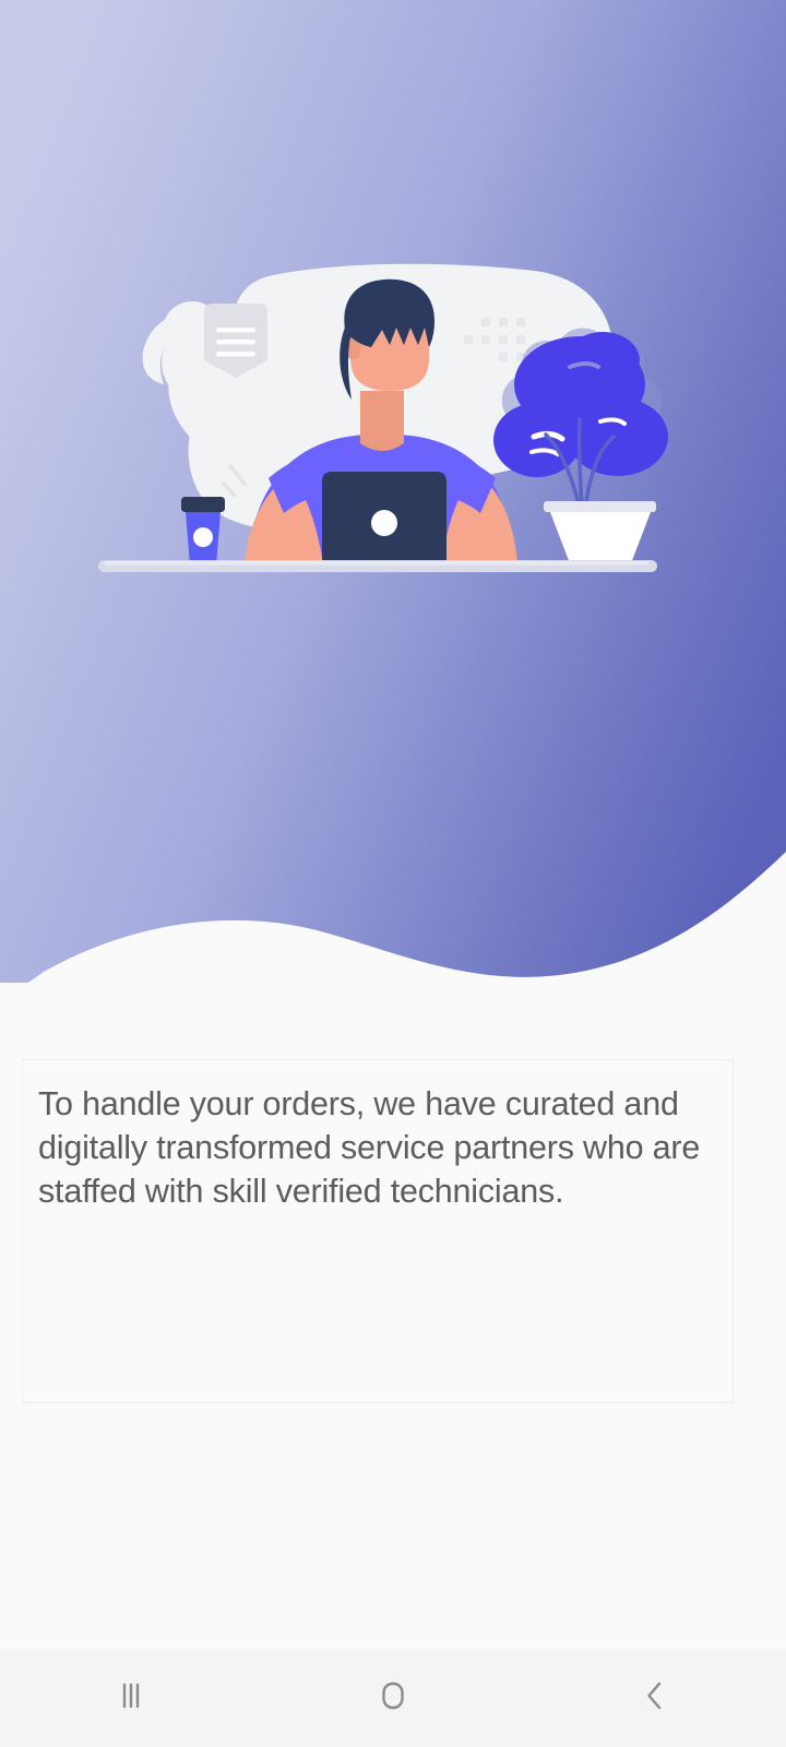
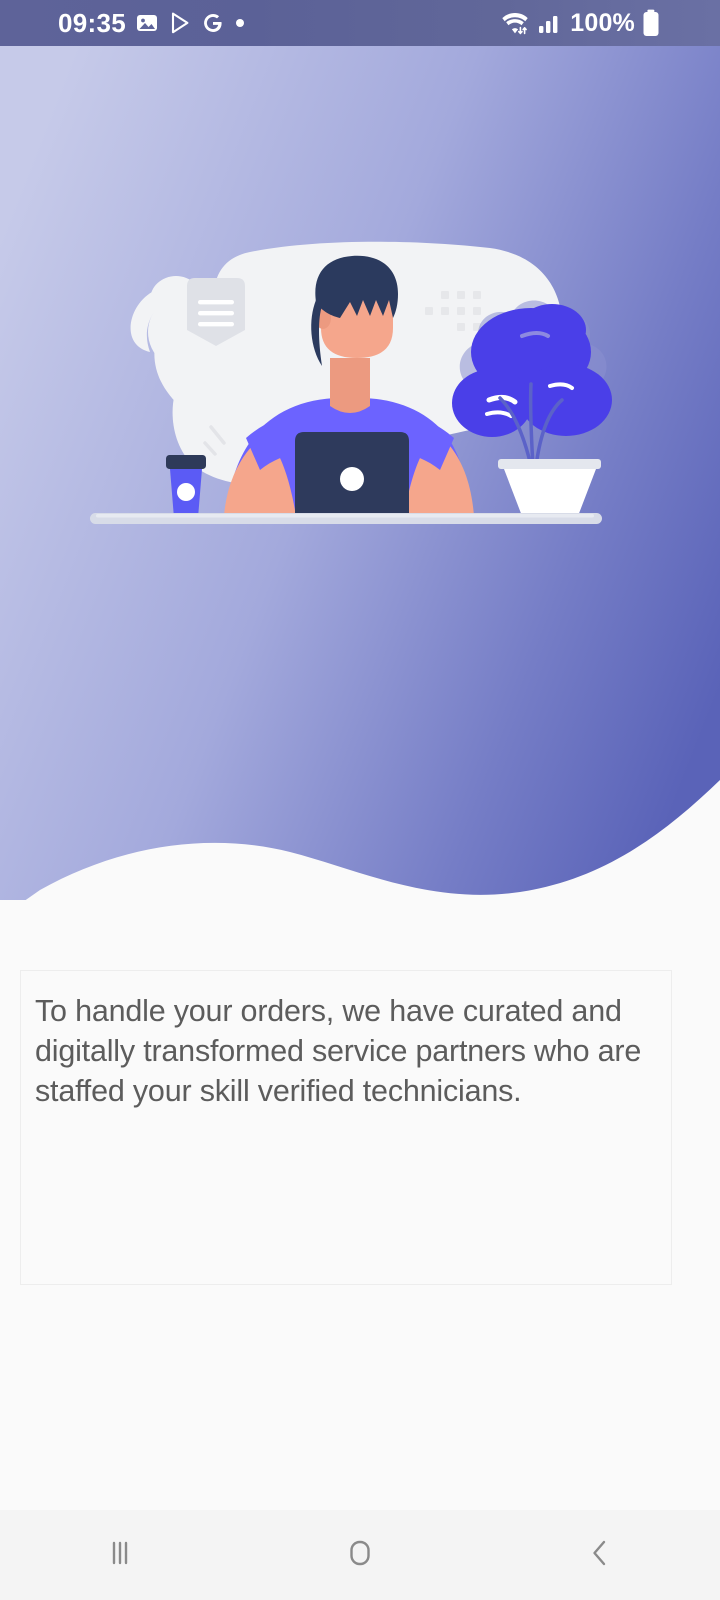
+ 09:35
+ 100%
- To handle your orders, we have curated and digitally transformed service partners who are staffed with skill verified technicians.
+ To handle your orders, we have curated and digitally transformed service partners who are staffed your skill verified technicians.
